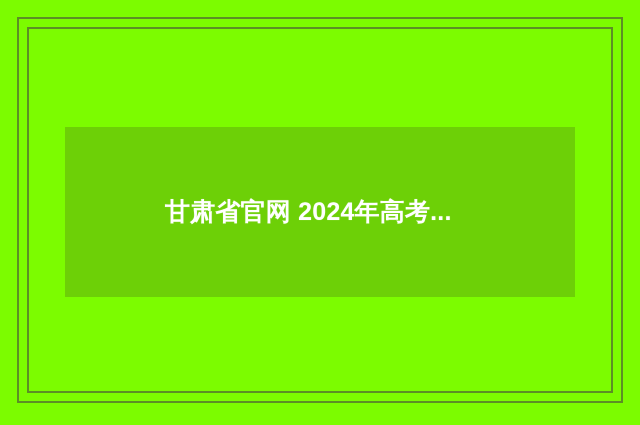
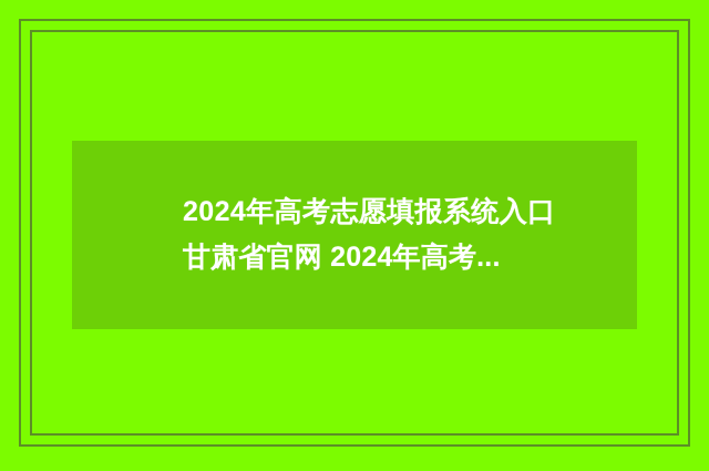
+ 2024年高考志愿填报系统入口
  甘肃省官网 2024年高考...
